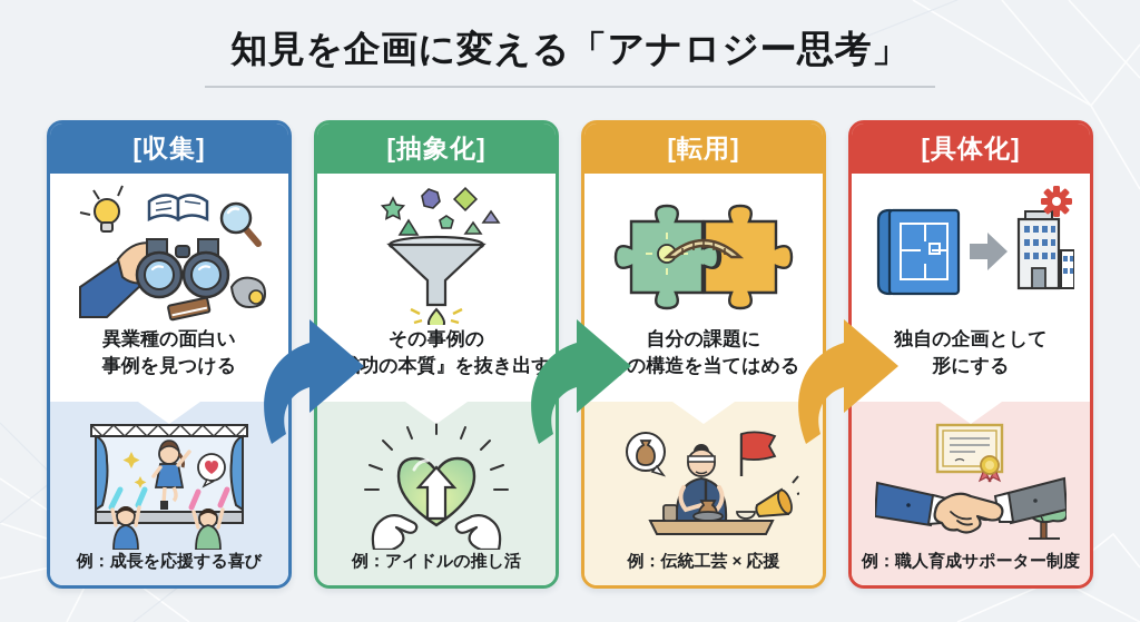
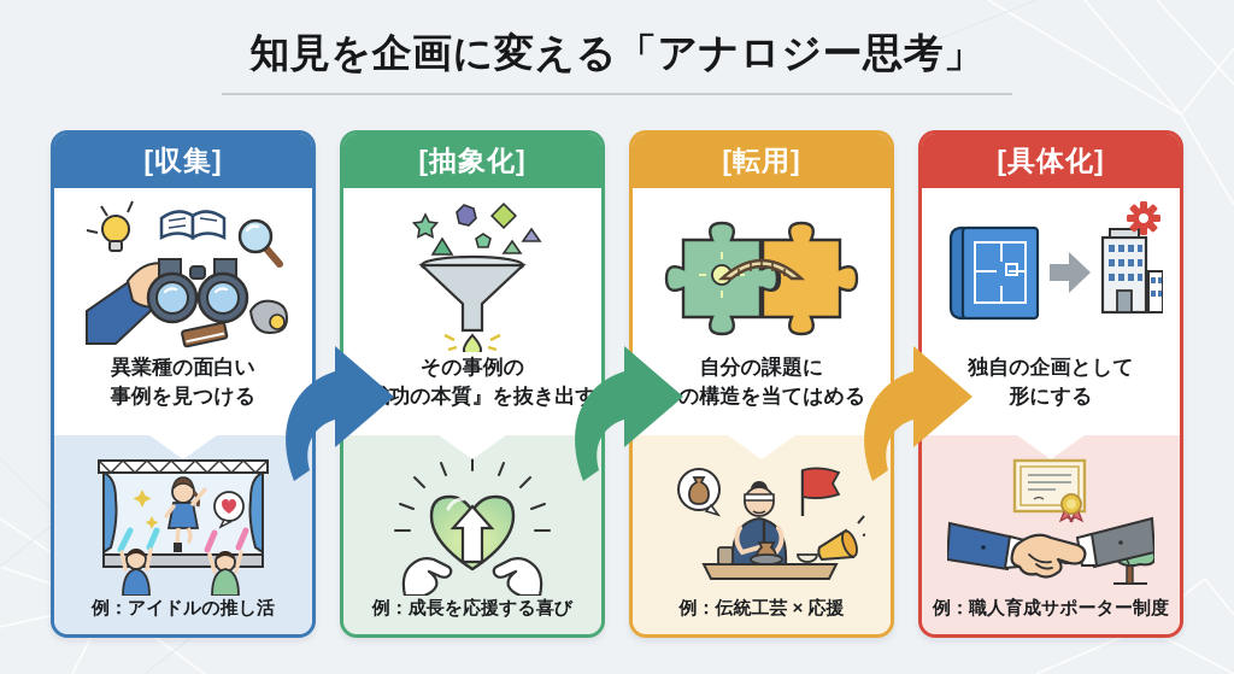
  知見を企画に変える「アナロジー思考」
  [収集]
  異業種の面白い
  事例を見つける
- 例：成長を応援する喜び
+ 例：アイドルの推し活
  [抽象化]
  その事例の
  功の本質』を抜き出す
- 例：アイドルの推し活
+ 例：成長を応援する喜び
  [転用]
  自分の課題に
  の構造を当てはめる
  例：伝統工芸 × 応援
  [具体化]
  独自の企画として
  形にする
  例：職人育成サポーター制度
